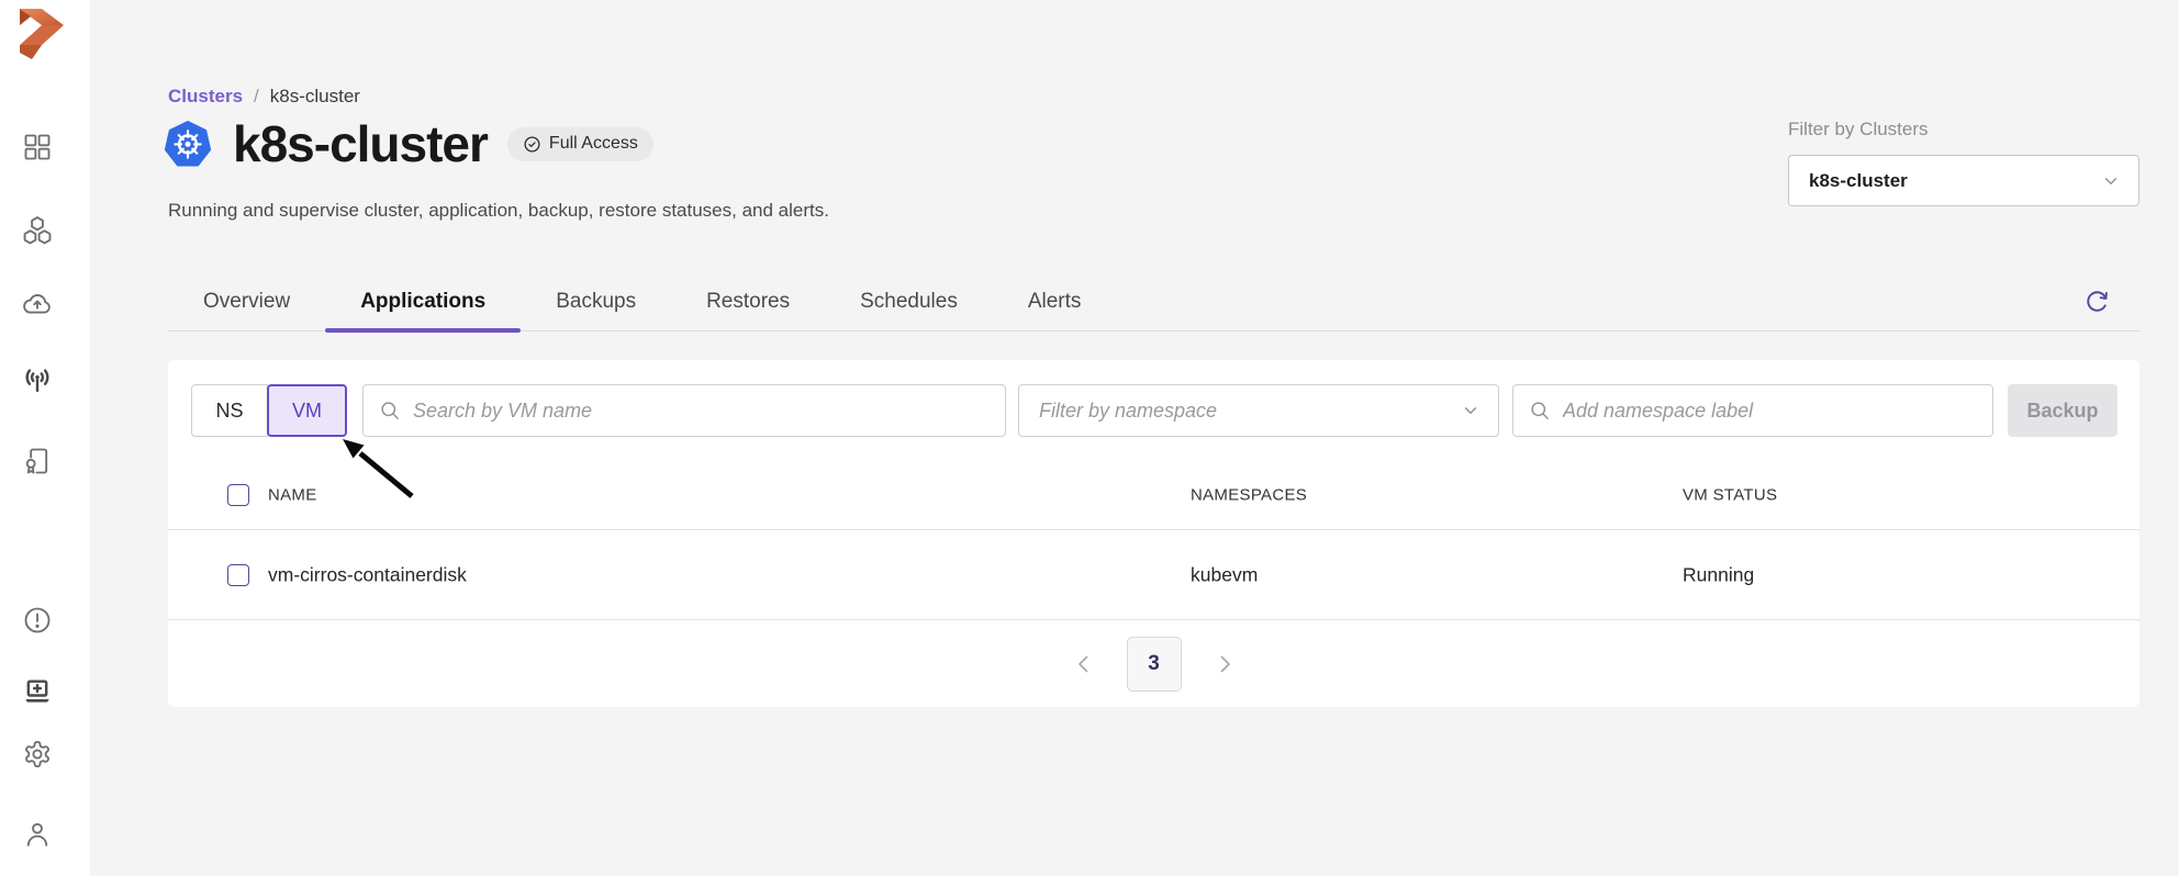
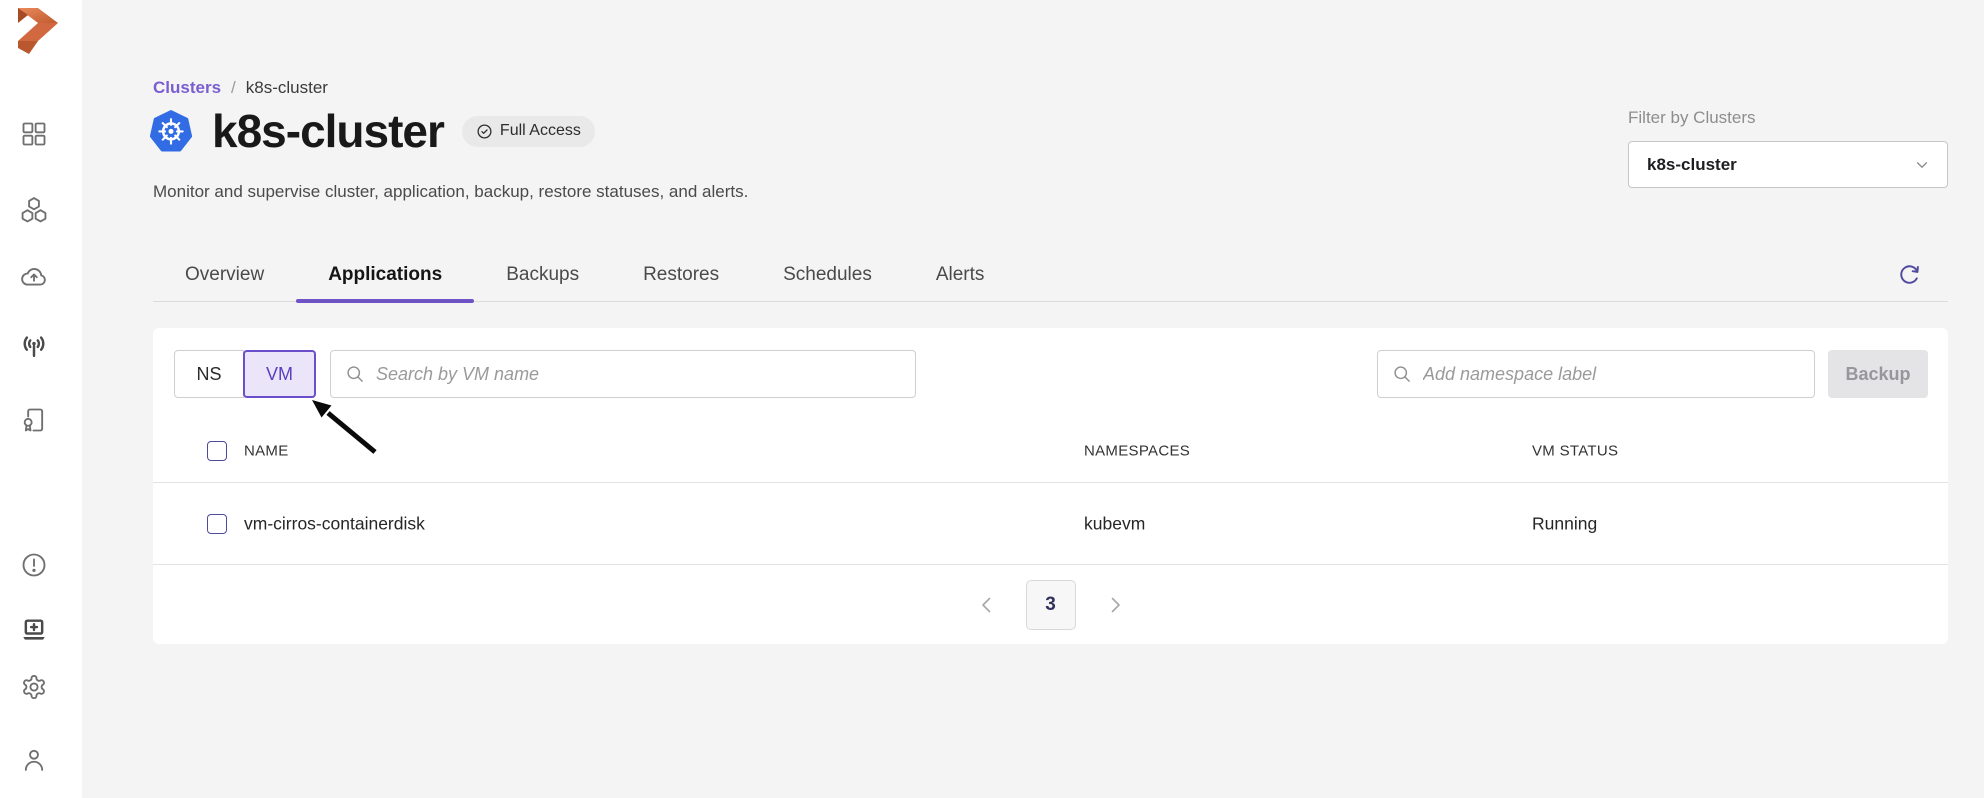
  Clusters
  /
  k8s-cluster
  k8s-cluster
  Full Access
- Running and supervise cluster, application, backup, restore statuses, and alerts.
+ Monitor and supervise cluster, application, backup, restore statuses, and alerts.
  Filter by Clusters
  k8s-cluster
  Overview
  Applications
  Backups
  Restores
  Schedules
  Alerts
  NS
  VM
  Search by VM name
- Filter by namespace
  Add namespace label
  Backup
  NAME
  NAMESPACES
  VM STATUS
  vm-cirros-containerdisk
  kubevm
  Running
  3
